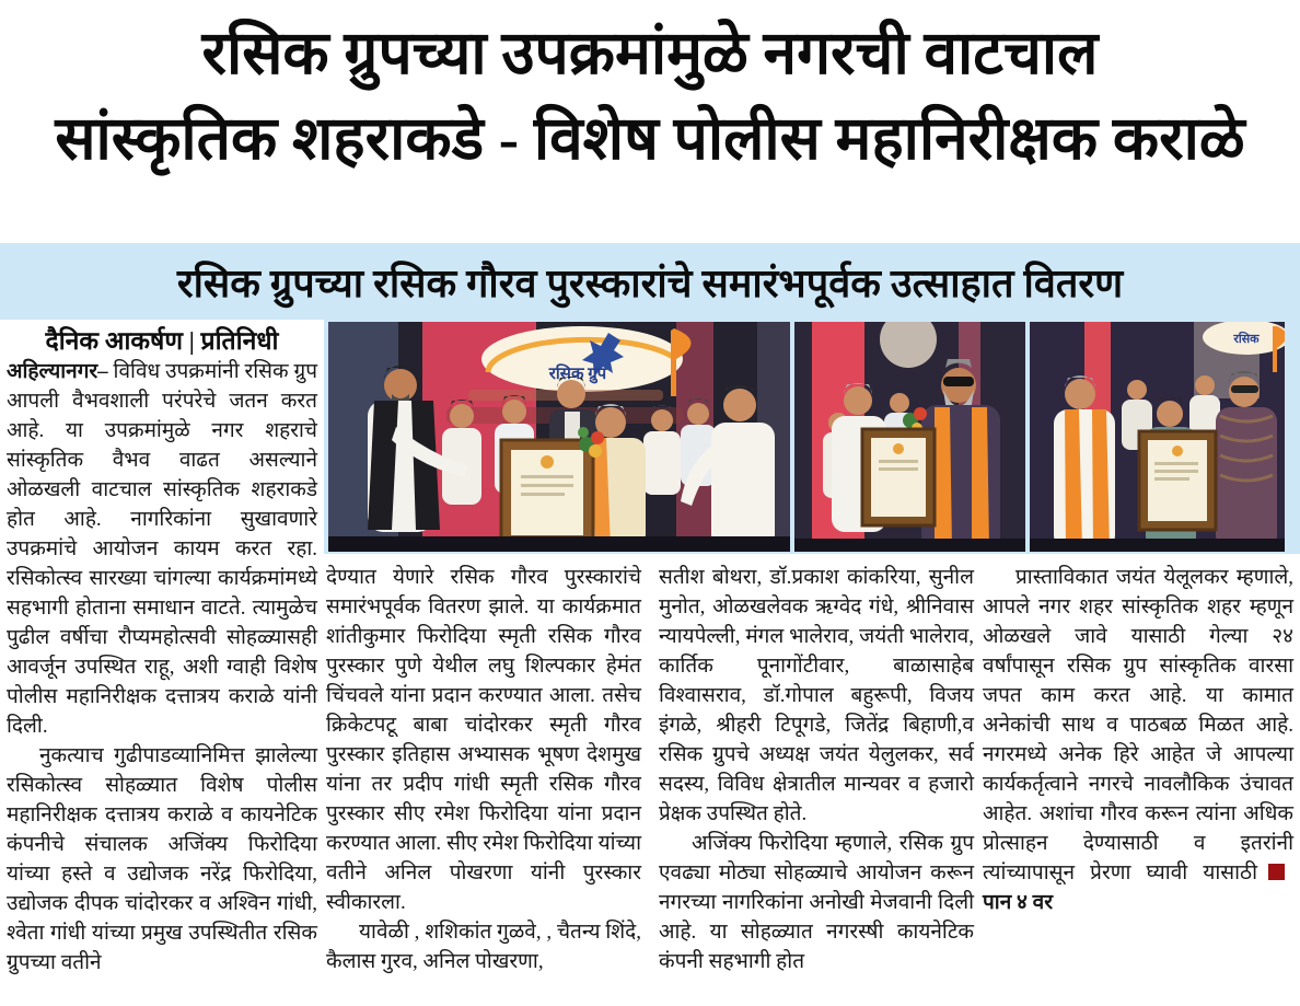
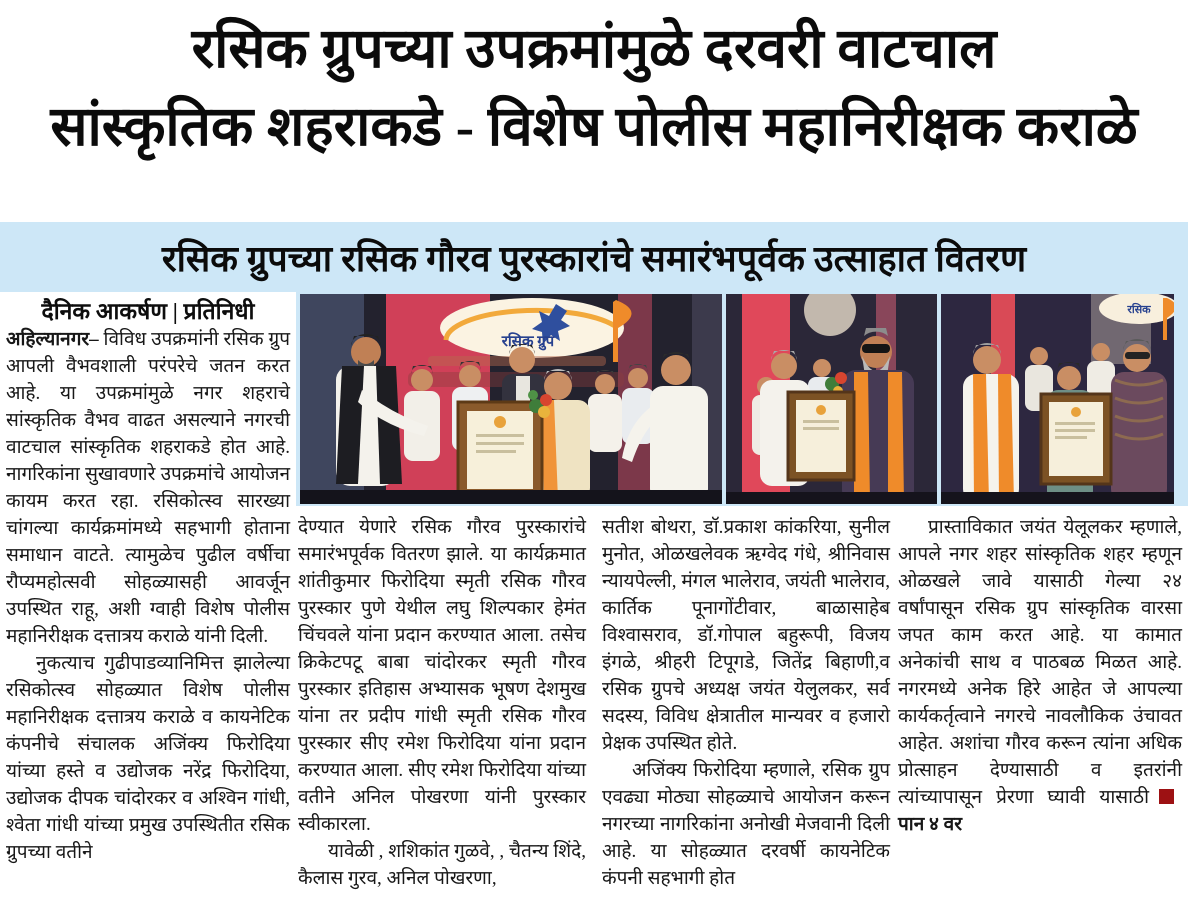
- रसिक ग्रुपच्या उपक्रमांमुळे नगरची वाटचाल
+ रसिक ग्रुपच्या उपक्रमांमुळे दरवरी वाटचाल
  सांस्कृतिक शहराकडे - विशेष पोलीस महानिरीक्षक कराळे
  रसिक ग्रुपच्या रसिक गौरव पुरस्कारांचे समारंभपूर्वक उत्साहात वितरण
  रसिक ग्रुप
  रसिक
  दैनिक आकर्षण | प्रतिनिधी
- अहिल्यानगर– विविध उपक्रमांनी रसिक ग्रुप आपली वैभवशाली परंपरेचे जतन करत आहे. या उपक्रमांमुळे नगर शहराचे सांस्कृतिक वैभव वाढत असल्याने ओळखली वाटचाल सांस्कृतिक शहराकडे होत आहे. नागरिकांना सुखावणारे उपक्रमांचे आयोजन कायम करत रहा. रसिकोत्स्व सारख्या चांगल्या कार्यक्रमांमध्ये सहभागी होताना समाधान वाटते. त्यामुळेच पुढील वर्षीचा रौप्यमहोत्सवी सोहळ्यासही आवर्जून उपस्थित राहू, अशी ग्वाही विशेष पोलीस महानिरीक्षक दत्तात्रय कराळे यांनी दिली.
+ अहिल्यानगर– विविध उपक्रमांनी रसिक ग्रुप आपली वैभवशाली परंपरेचे जतन करत आहे. या उपक्रमांमुळे नगर शहराचे सांस्कृतिक वैभव वाढत असल्याने नगरची वाटचाल सांस्कृतिक शहराकडे होत आहे. नागरिकांना सुखावणारे उपक्रमांचे आयोजन कायम करत रहा. रसिकोत्स्व सारख्या चांगल्या कार्यक्रमांमध्ये सहभागी होताना समाधान वाटते. त्यामुळेच पुढील वर्षीचा रौप्यमहोत्सवी सोहळ्यासही आवर्जून उपस्थित राहू, अशी ग्वाही विशेष पोलीस महानिरीक्षक दत्तात्रय कराळे यांनी दिली.
  नुकत्याच गुढीपाडव्यानिमित्त झालेल्या रसिकोत्स्व सोहळ्यात विशेष पोलीस महानिरीक्षक दत्तात्रय कराळे व कायनेटिक कंपनीचे संचालक अजिंक्य फिरोदिया यांच्या हस्ते व उद्योजक नरेंद्र फिरोदिया, उद्योजक दीपक चांदोरकर व अश्विन गांधी, श्वेता गांधी यांच्या प्रमुख उपस्थितीत रसिक ग्रुपच्या वतीने
  देण्यात येणारे रसिक गौरव पुरस्कारांचे समारंभपूर्वक वितरण झाले. या कार्यक्रमात शांतीकुमार फिरोदिया स्मृती रसिक गौरव पुरस्कार पुणे येथील लघु शिल्पकार हेमंत चिंचवले यांना प्रदान करण्यात आला. तसेच क्रिकेटपटू बाबा चांदोरकर स्मृती गौरव पुरस्कार इतिहास अभ्यासक भूषण देशमुख यांना तर प्रदीप गांधी स्मृती रसिक गौरव पुरस्कार सीए रमेश फिरोदिया यांना प्रदान करण्यात आला. सीए रमेश फिरोदिया यांच्या वतीने अनिल पोखरणा यांनी पुरस्कार स्वीकारला.
  यावेळी , शशिकांत गुळवे, , चैतन्य शिंदे, कैलास गुरव, अनिल पोखरणा,
  सतीश बोथरा, डॉ.प्रकाश कांकरिया, सुनील मुनोत, ओळखलेवक ऋग्वेद गंधे, श्रीनिवास न्यायपेल्ली, मंगल भालेराव, जयंती भालेराव, कार्तिक पूनागोंटीवार, बाळासाहेब विश्वासराव, डॉ.गोपाल बहुरूपी, विजय इंगळे, श्रीहरी टिपूगडे, जितेंद्र बिहाणी,व रसिक ग्रुपचे अध्यक्ष जयंत येलुलकर, सर्व सदस्य, विविध क्षेत्रातील मान्यवर व हजारो प्रेक्षक उपस्थित होते.
- अजिंक्य फिरोदिया म्हणाले, रसिक ग्रुप एवढ्या मोठ्या सोहळ्याचे आयोजन करून नगरच्या नागरिकांना अनोखी मेजवानी दिली आहे. या सोहळ्यात नगरस्षी कायनेटिक कंपनी सहभागी होत
+ अजिंक्य फिरोदिया म्हणाले, रसिक ग्रुप एवढ्या मोठ्या सोहळ्याचे आयोजन करून नगरच्या नागरिकांना अनोखी मेजवानी दिली आहे. या सोहळ्यात दरवर्षी कायनेटिक कंपनी सहभागी होत
  प्रास्ताविकात जयंत येलूलकर म्हणाले, आपले नगर शहर सांस्कृतिक शहर म्हणून ओळखले जावे यासाठी गेल्या २४ वर्षांपासून रसिक ग्रुप सांस्कृतिक वारसा जपत काम करत आहे. या कामात अनेकांची साथ व पाठबळ मिळत आहे. नगरमध्ये अनेक हिरे आहेत जे आपल्या कार्यकर्तृत्वाने नगरचे नावलौकिक उंचावत आहेत. अशांचा गौरव करून त्यांना अधिक प्रोत्साहन देण्यासाठी व इतरांनी त्यांच्यापासून प्रेरणा घ्यावी यासाठीपान ४ वर
